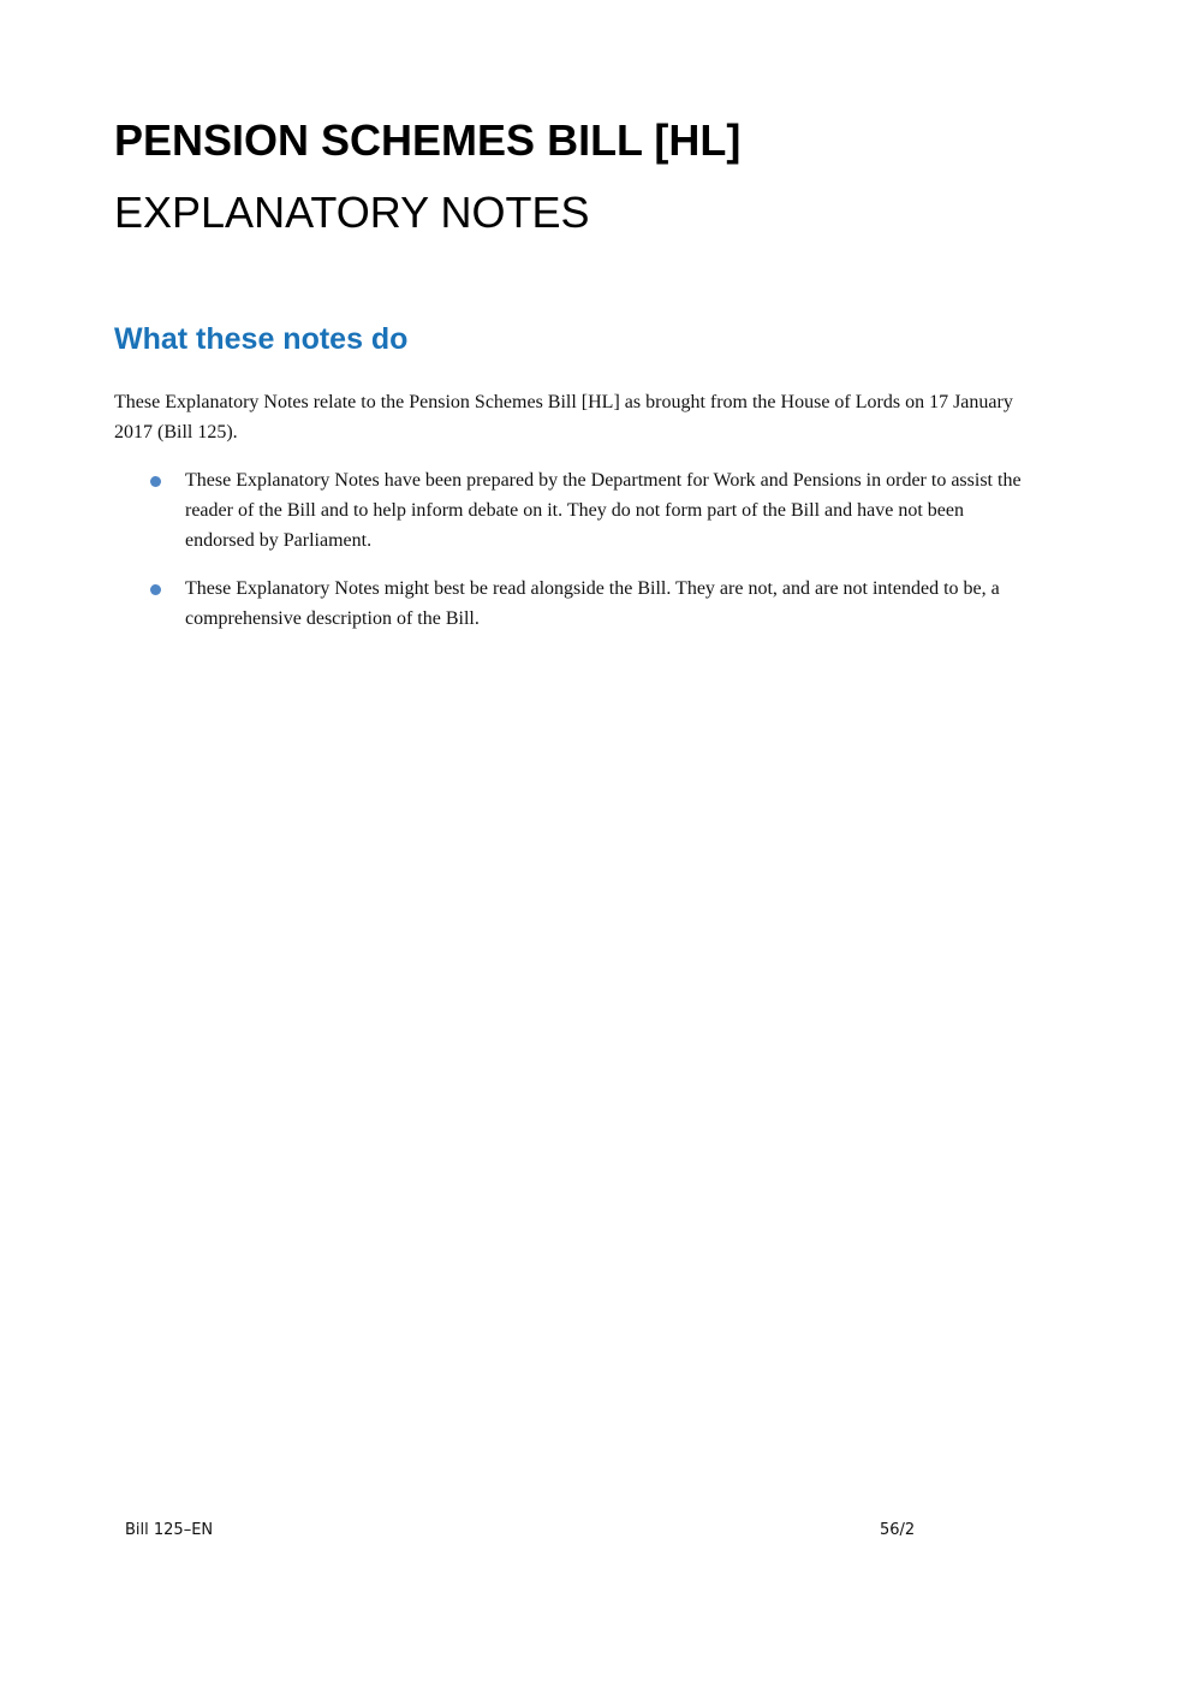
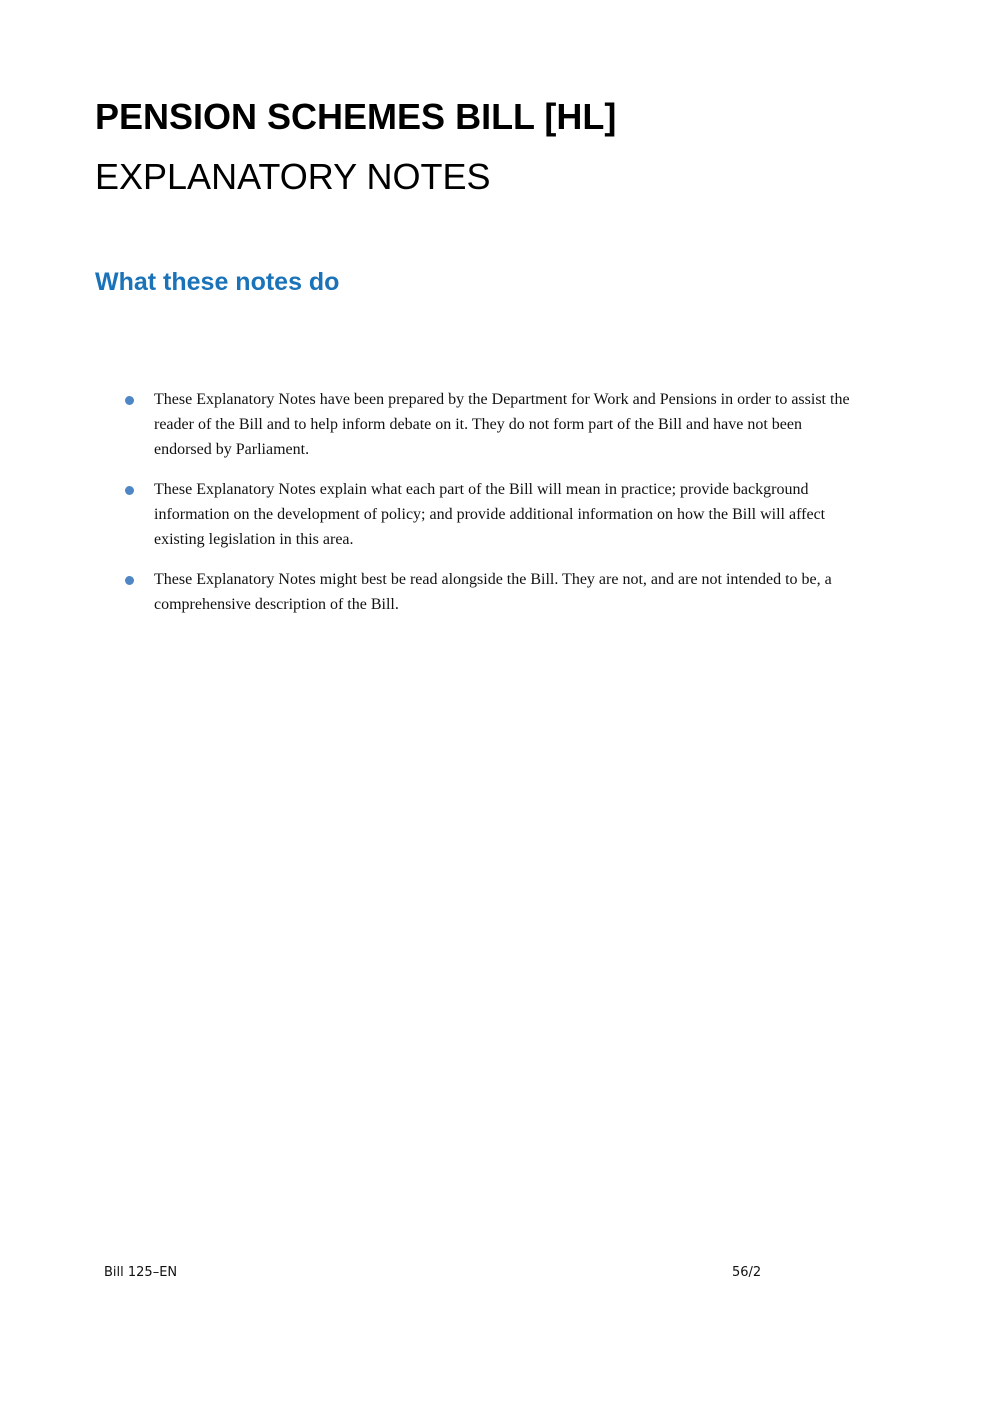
  PENSION SCHEMES BILL [HL]
  EXPLANATORY NOTES
  What these notes do
- These Explanatory Notes relate to the Pension Schemes Bill [HL] as brought from the House of Lords on 17 January 2017 (Bill 125).
  These Explanatory Notes have been prepared by the Department for Work and Pensions in order to assist the reader of the Bill and to help inform debate on it. They do not form part of the Bill and have not been endorsed by Parliament.
+ These Explanatory Notes explain what each part of the Bill will mean in practice; provide background information on the development of policy; and provide additional information on how the Bill will affect existing legislation in this area.
  These Explanatory Notes might best be read alongside the Bill. They are not, and are not intended to be, a comprehensive description of the Bill.
  Bill 125–EN
  56/2
